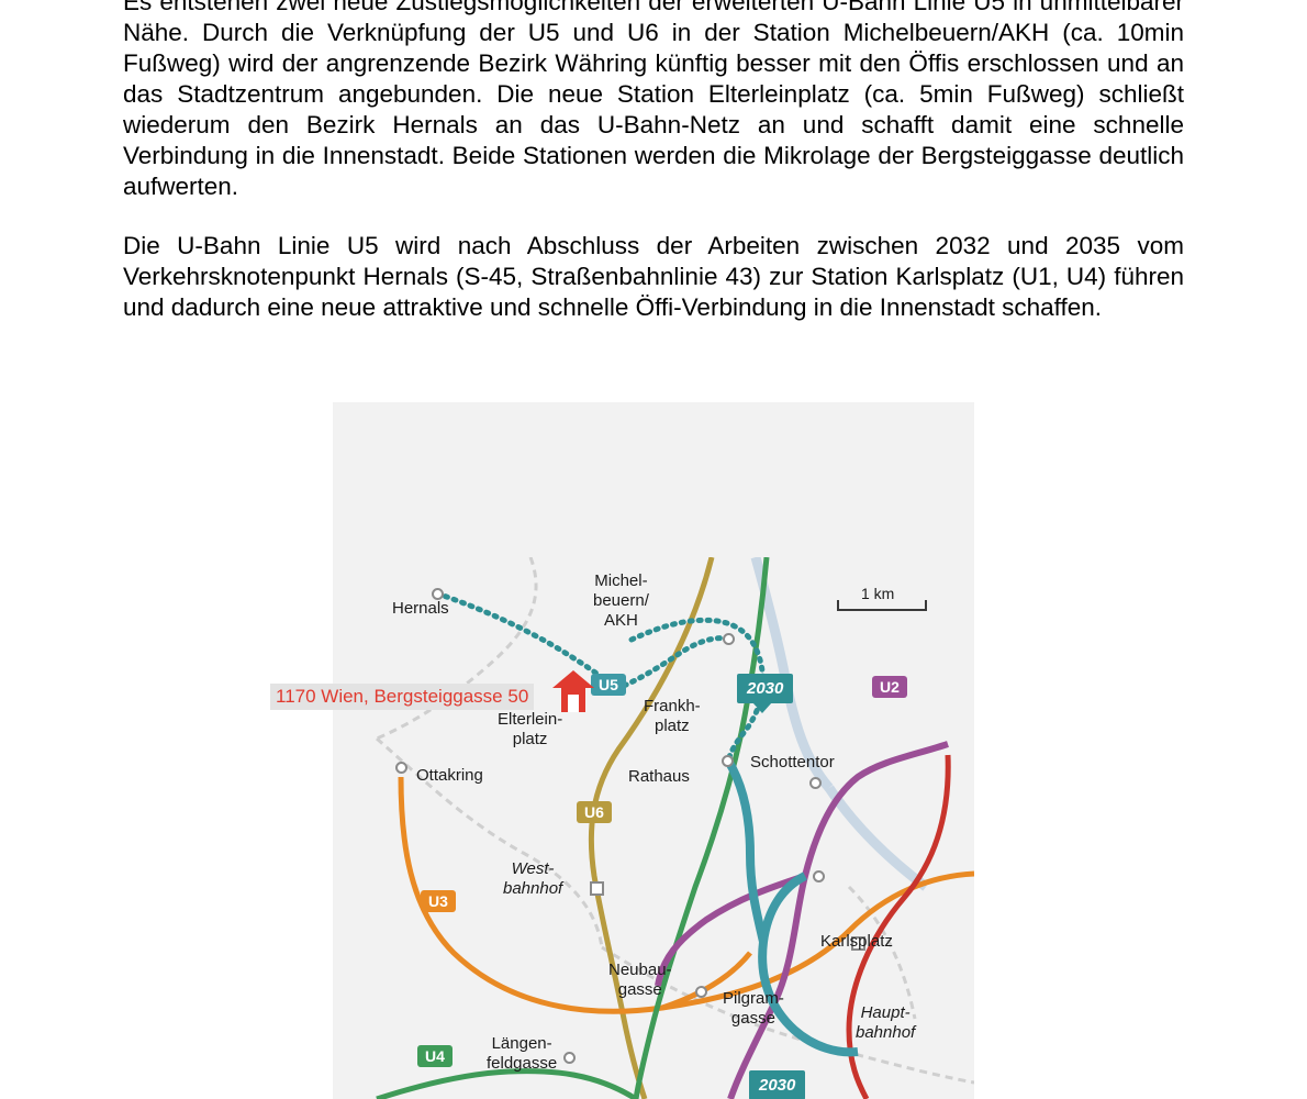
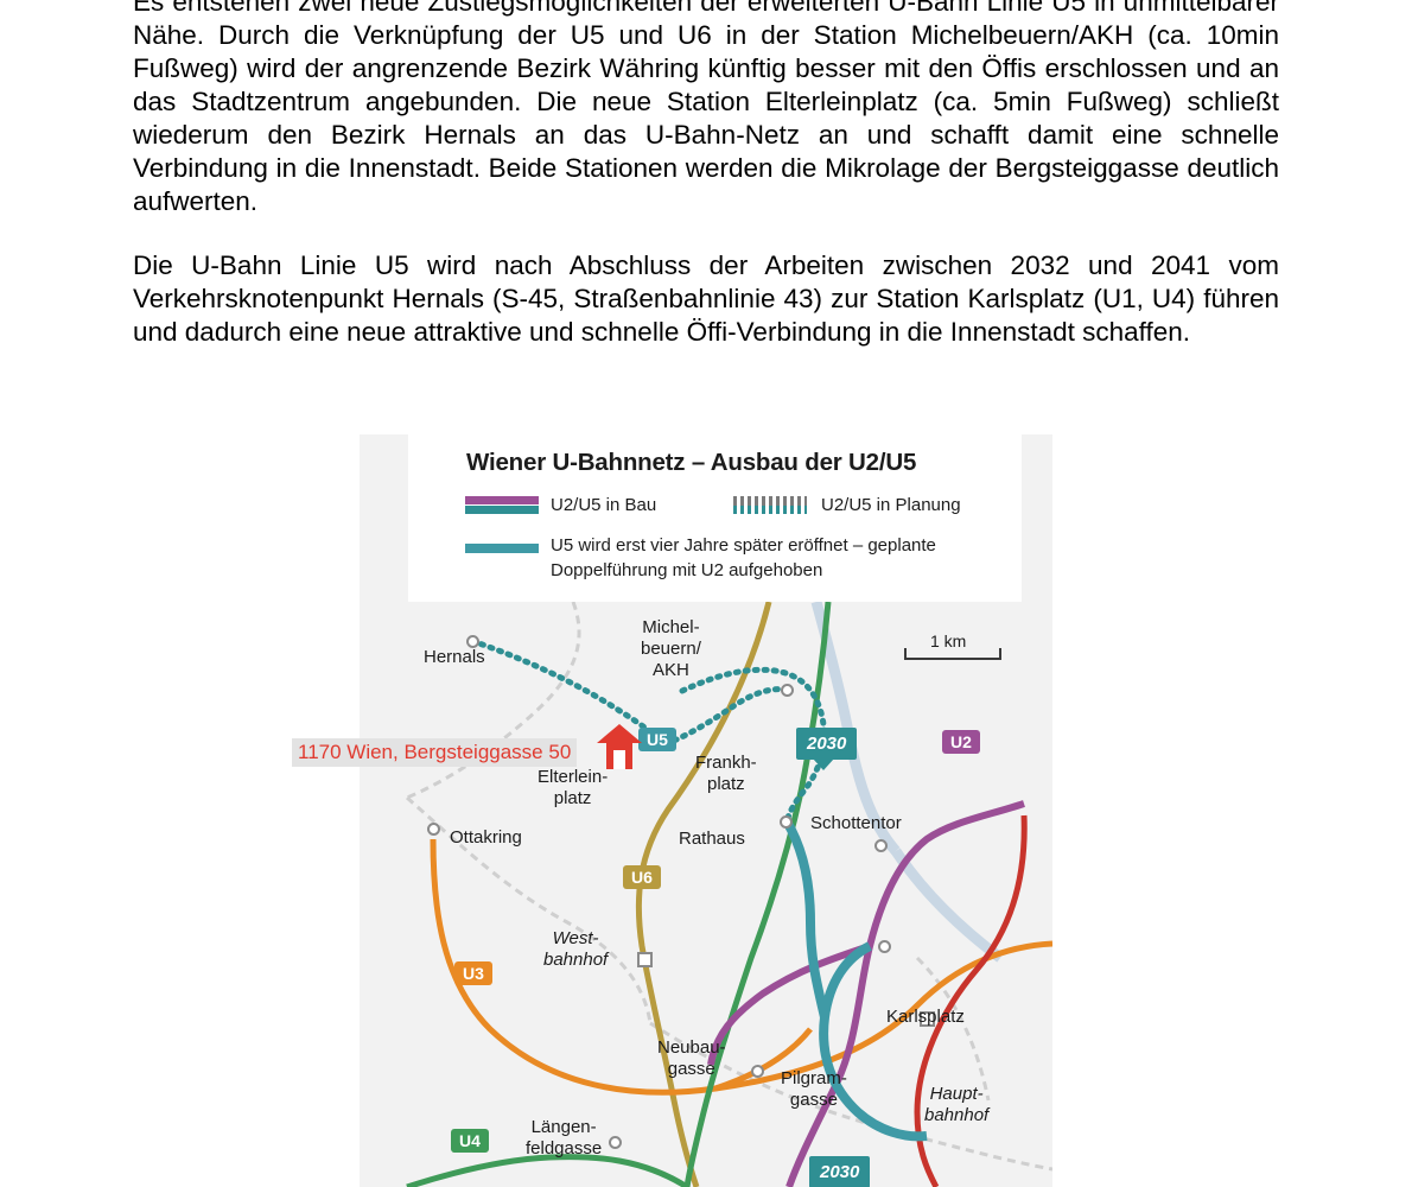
  Es entstehen zwei neue Zustiegsmöglichkeiten der erweiterten U-Bahn Linie U5 in unmittelbarer Nähe. Durch die Verknüpfung der U5 und U6 in der Station Michelbeuern/AKH (ca. 10min Fußweg) wird der angrenzende Bezirk Währing künftig besser mit den Öffis erschlossen und an das Stadtzentrum angebunden. Die neue Station Elterleinplatz (ca. 5min Fußweg) schließt wiederum den Bezirk Hernals an das U-Bahn-Netz an und schafft damit eine schnelle Verbindung in die Innenstadt. Beide Stationen werden die Mikrolage der Bergsteiggasse deutlich aufwerten.
- Die U-Bahn Linie U5 wird nach Abschluss der Arbeiten zwischen 2032 und 2035 vom Verkehrsknotenpunkt Hernals (S-45, Straßenbahnlinie 43) zur Station Karlsplatz (U1, U4) führen und dadurch eine neue attraktive und schnelle Öffi-Verbindung in die Innenstadt schaffen.
+ Die U-Bahn Linie U5 wird nach Abschluss der Arbeiten zwischen 2032 und 2041 vom Verkehrsknotenpunkt Hernals (S-45, Straßenbahnlinie 43) zur Station Karlsplatz (U1, U4) führen und dadurch eine neue attraktive und schnelle Öffi-Verbindung in die Innenstadt schaffen.
+ Wiener U-Bahnnetz – Ausbau der U2/U5
+ U2/U5 in Bau
+ U2/U5 in Planung
+ U5 wird erst vier Jahre später eröffnet – geplante Doppelführung mit U2 aufgehoben
  1 km
  Hernals
  Michel-
  beuern/
  AKH
  Elterlein-
  platz
  Frankh-
  platz
  Schottentor
  Ottakring
  Rathaus
  West-
  bahnhof
  Karlsplatz
  Neubau-
  gasse
  Pilgram-
  gasse
  Haupt-
  bahnhof
  Längen-
  feldgasse
  U5
  U2
  U6
  U3
  U4
  2030
  2030
  1170 Wien, Bergsteiggasse 50
